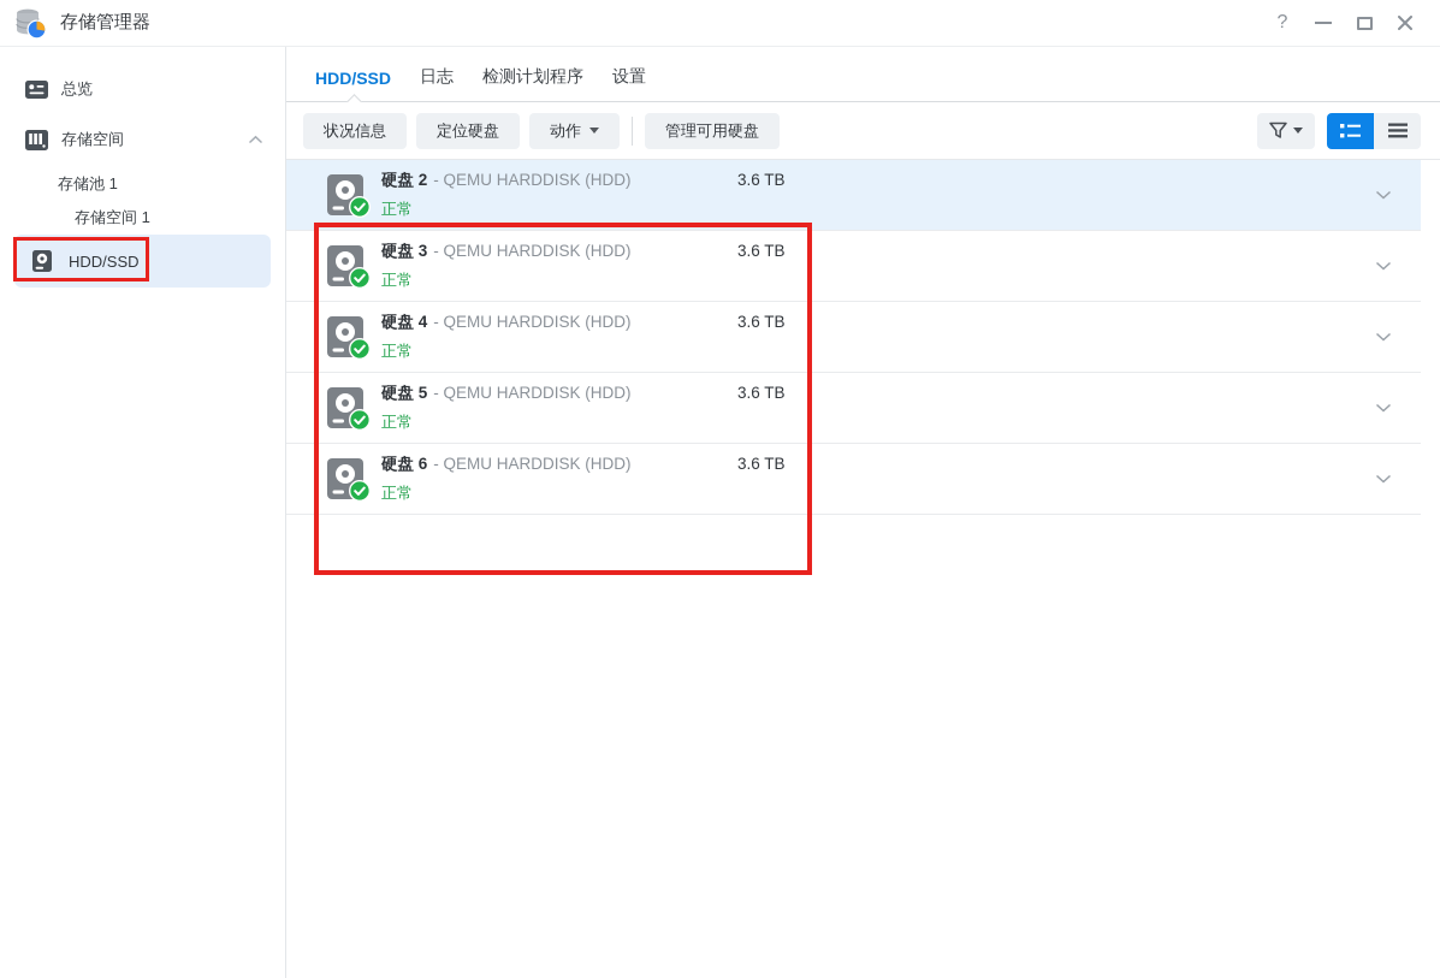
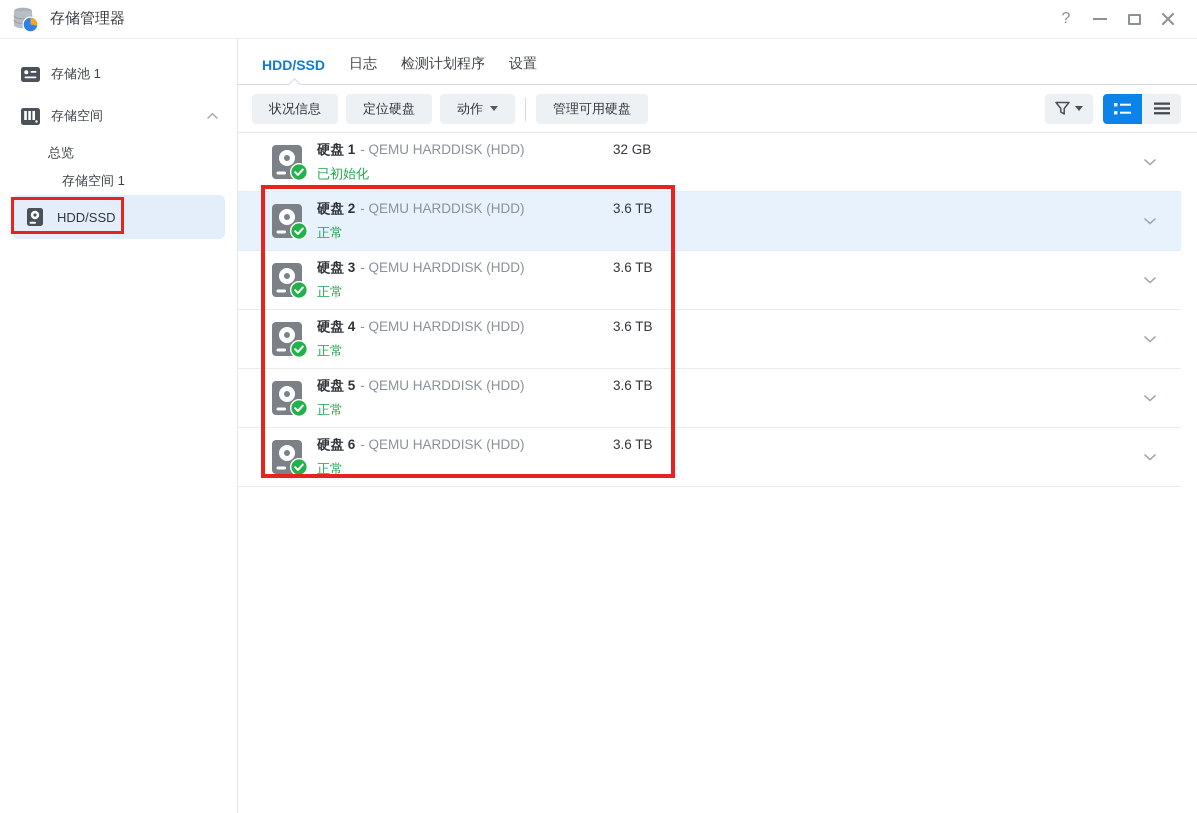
  存储管理器
  ?
- 总览
+ 存储池 1
  存储空间
- 存储池 1
+ 总览
  存储空间 1
  HDD/SSD
  HDD/SSD
  日志
  检测计划程序
  设置
  状况信息
  定位硬盘
  动作
  管理可用硬盘
+ 硬盘 1 - QEMU HARDDISK (HDD)
+ 32 GB
+ 已初始化
  硬盘 2 - QEMU HARDDISK (HDD)
  3.6 TB
  正常
  硬盘 3 - QEMU HARDDISK (HDD)
  3.6 TB
  正常
  硬盘 4 - QEMU HARDDISK (HDD)
  3.6 TB
  正常
  硬盘 5 - QEMU HARDDISK (HDD)
  3.6 TB
  正常
  硬盘 6 - QEMU HARDDISK (HDD)
  3.6 TB
  正常
